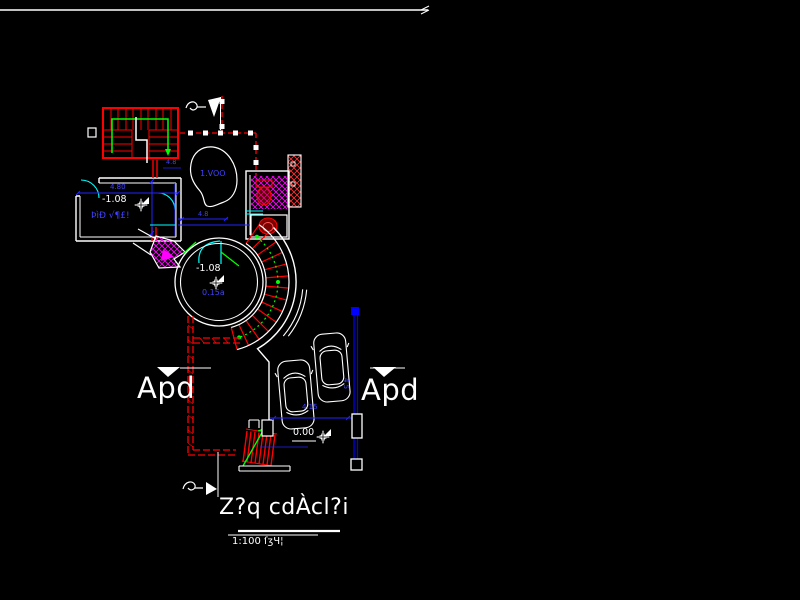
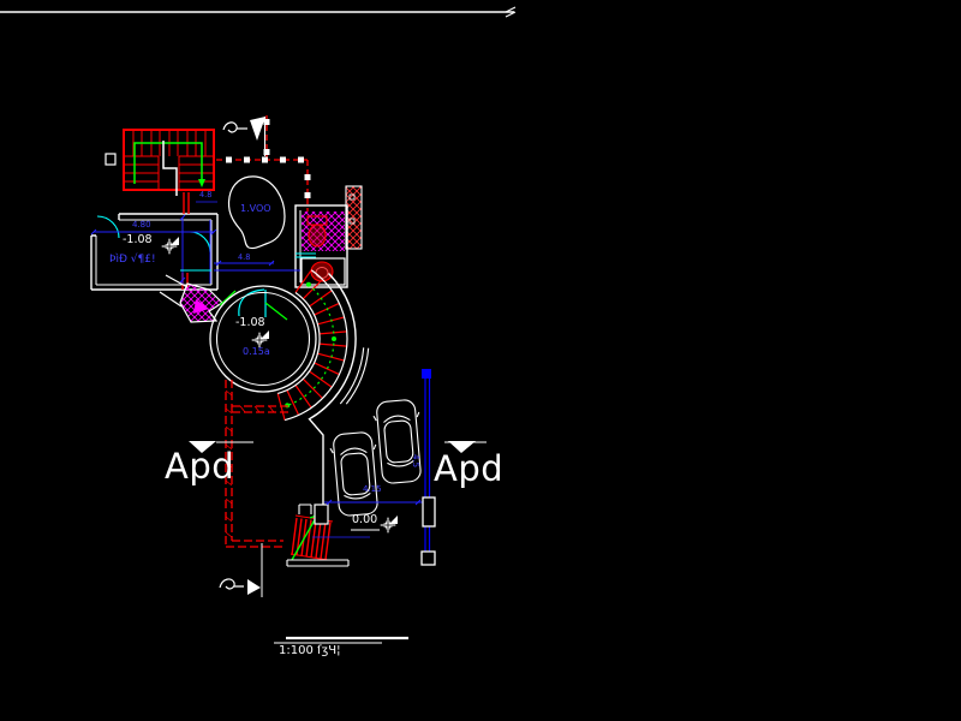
  4.80
  4.8
  -1.08
  ÞìÐ √¶£!
  1.VOO
  4.8
  -1.08
  0.15a
  4.15
  0.00
  Apd
  Apd
- Z?q cdÀcl?i
  1:100 ſʒЧ¦
